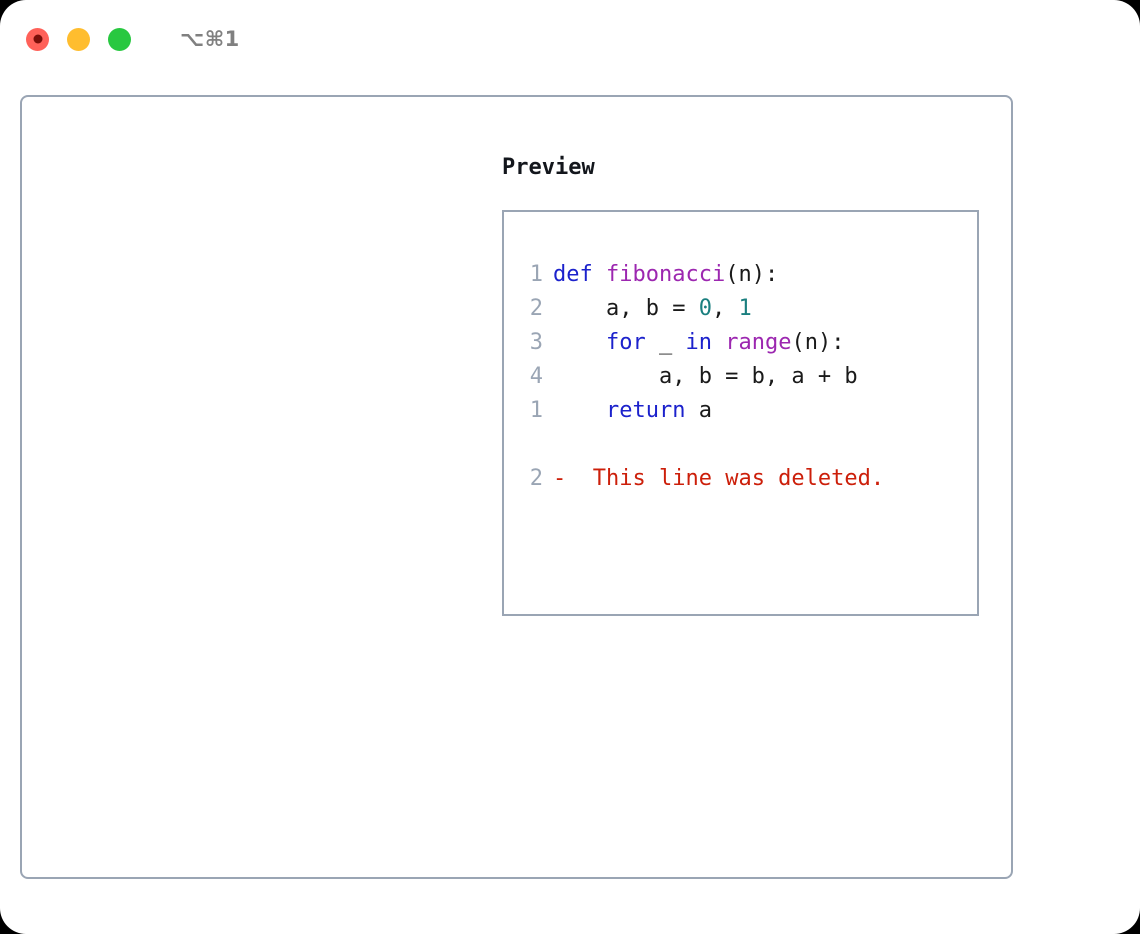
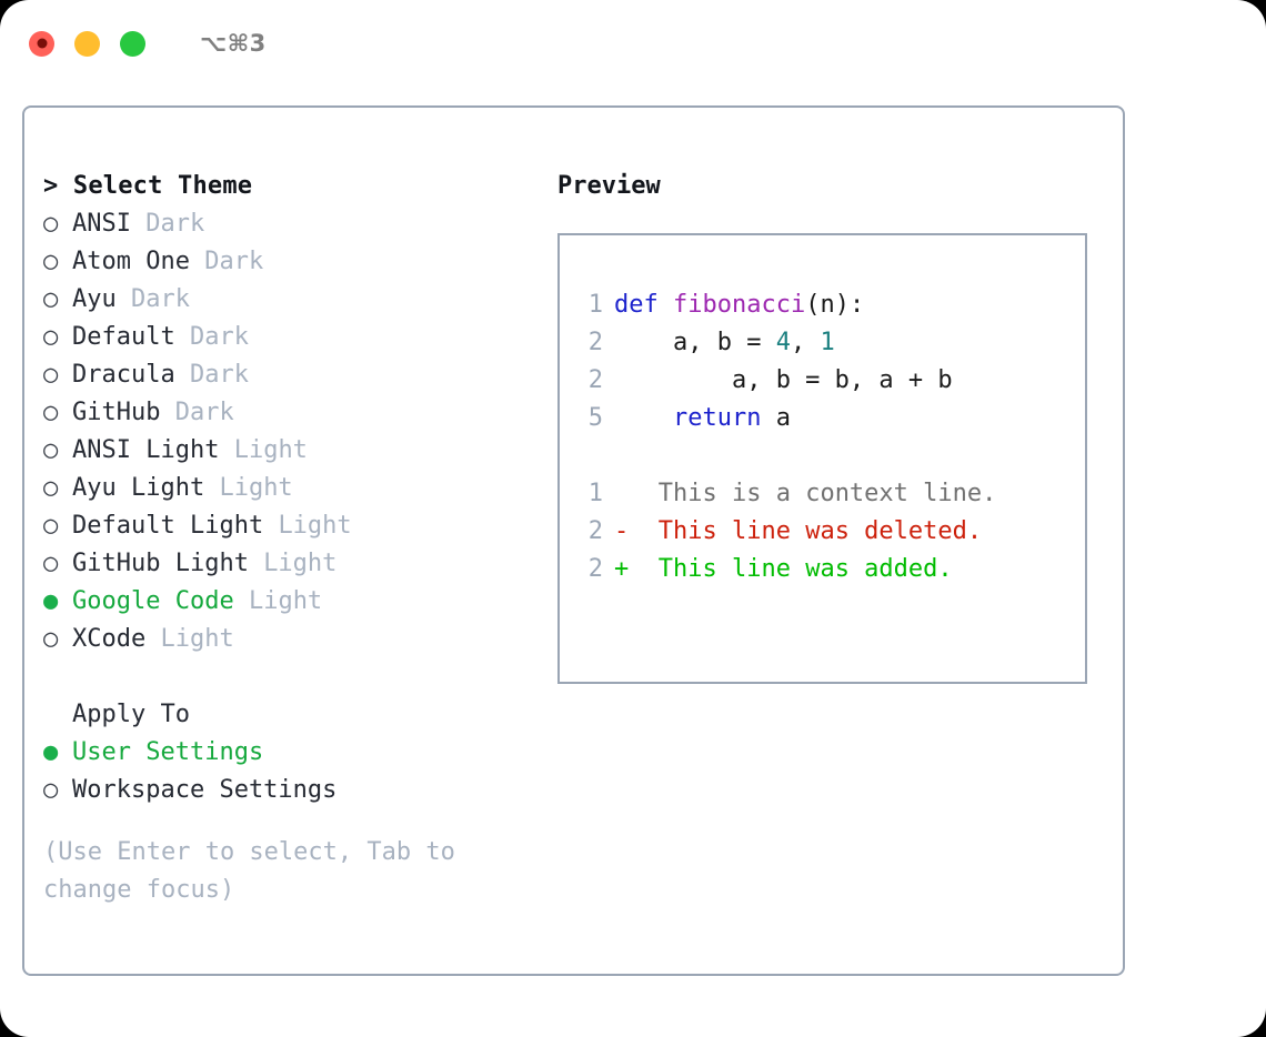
- ⌥⌘1
+ ⌥⌘3
+ > Select Theme
+ ○ ANSI Dark
+ ○ Atom One Dark
+ ○ Ayu Dark
+ ○ Default Dark
+ ○ Dracula Dark
+ ○ GitHub Dark
+ ○ ANSI Light Light
+ ○ Ayu Light Light
+ ○ Default Light Light
+ ○ GitHub Light Light
+ ● Google Code Light
+ ○ XCode Light
+ Apply To
+ ● User Settings
+ ○ Workspace Settings
+ (Use Enter to select, Tab to change focus)
  Preview
  1 def fibonacci(n):
- 2 a, b = 0, 1
+ 2 a, b = 4, 1
- 3 for _ in range(n):
- 4 a, b = b, a + b
+ 2 a, b = b, a + b
- 1 return a
+ 5 return a
+ 1 This is a context line.
  2 - This line was deleted.
+ 2 + This line was added.
